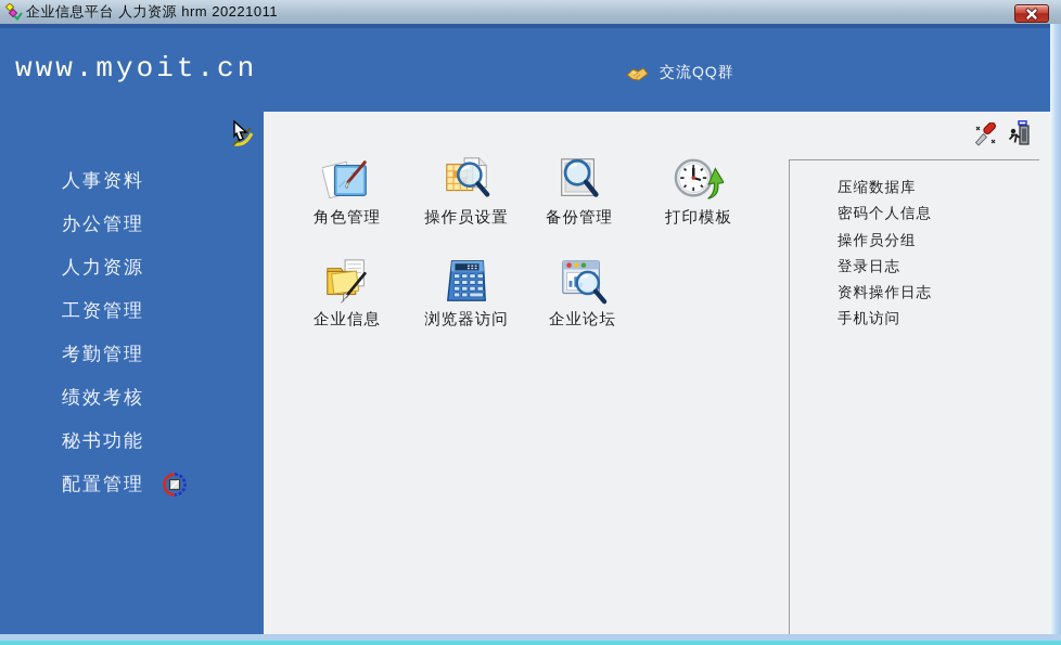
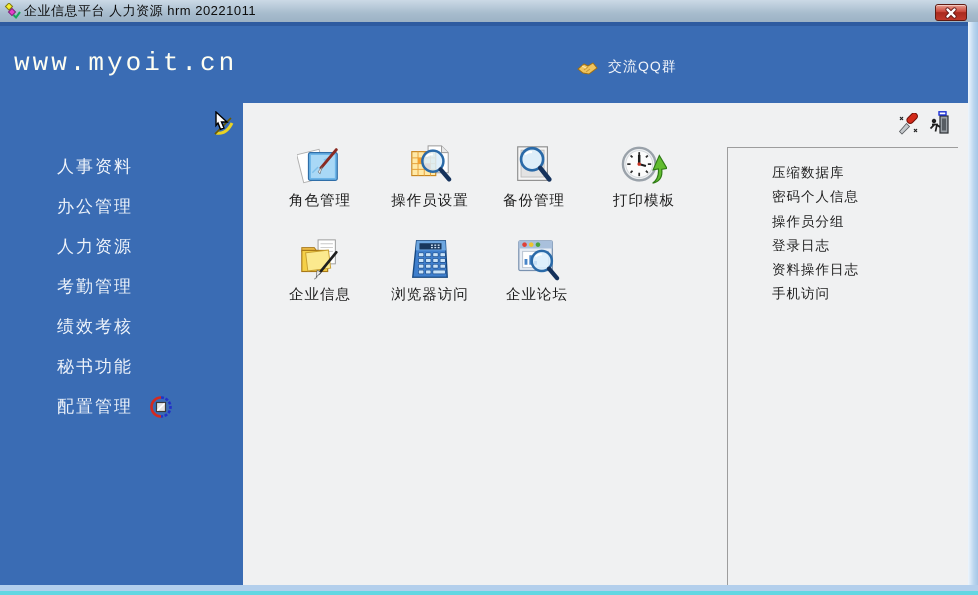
  企业信息平台 人力资源 hrm 20221011
  www.myoit.cn
  交流QQ群
  人事资料
  办公管理
  人力资源
- 工资管理
  考勤管理
  绩效考核
  秘书功能
  配置管理
  角色管理
  操作员设置
  备份管理
  打印模板
  企业信息
  浏览器访问
  企业论坛
  压缩数据库
  密码个人信息
  操作员分组
  登录日志
  资料操作日志
  手机访问
